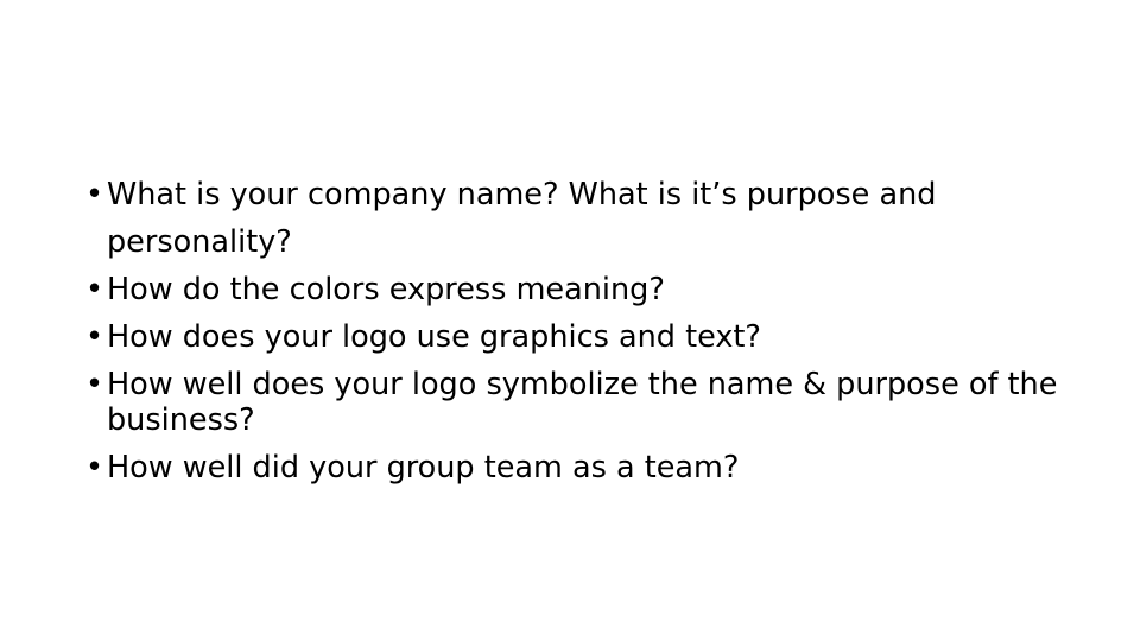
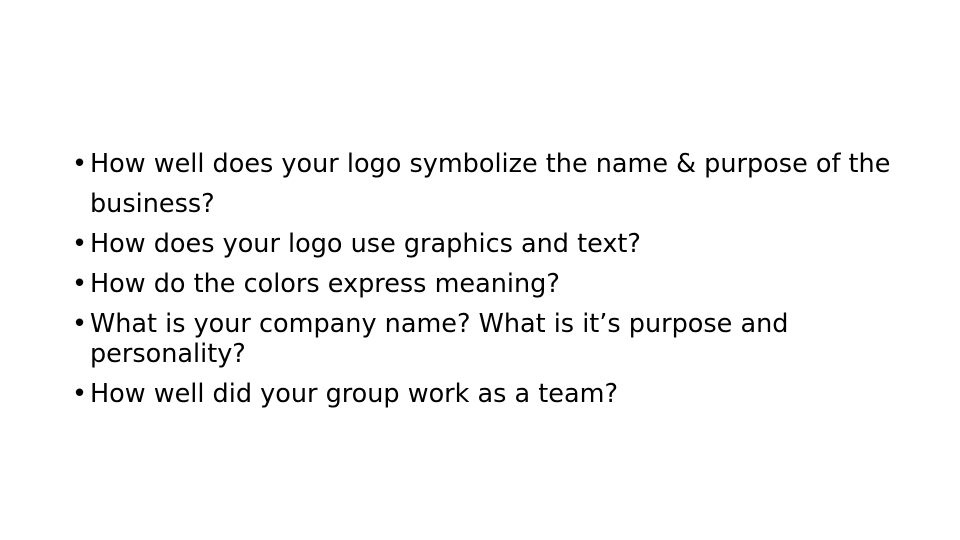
  •
- What is your company name? What is it’s purpose and personality?
+ How well does your logo symbolize the name & purpose of the business?
  •
- How do the colors express meaning?
+ How does your logo use graphics and text?
  •
- How does your logo use graphics and text?
+ How do the colors express meaning?
  •
- How well does your logo symbolize the name & purpose of the business?
+ What is your company name? What is it’s purpose and personality?
  •
- How well did your group team as a team?
+ How well did your group work as a team?
